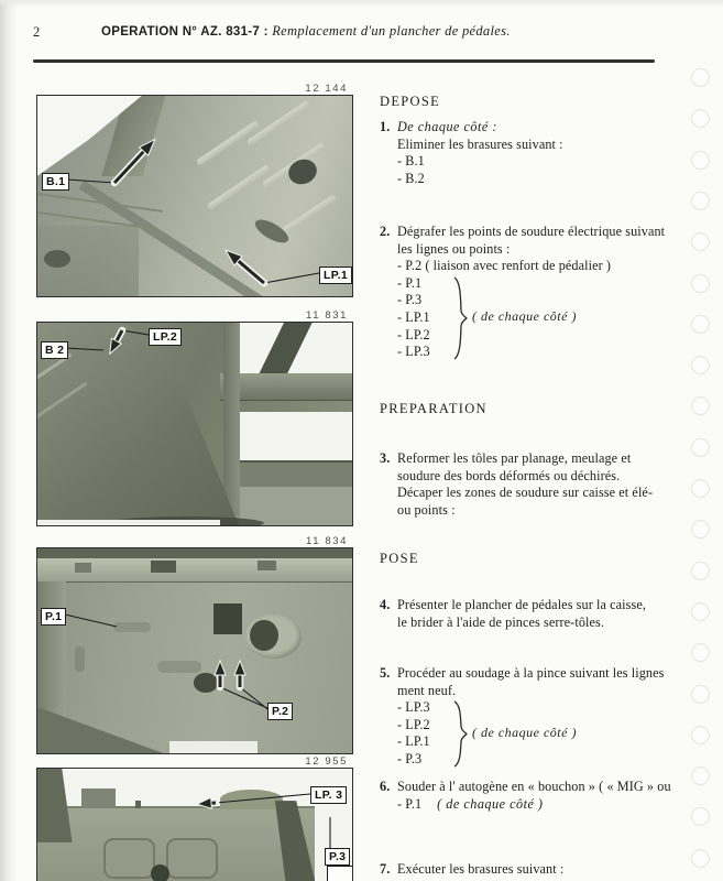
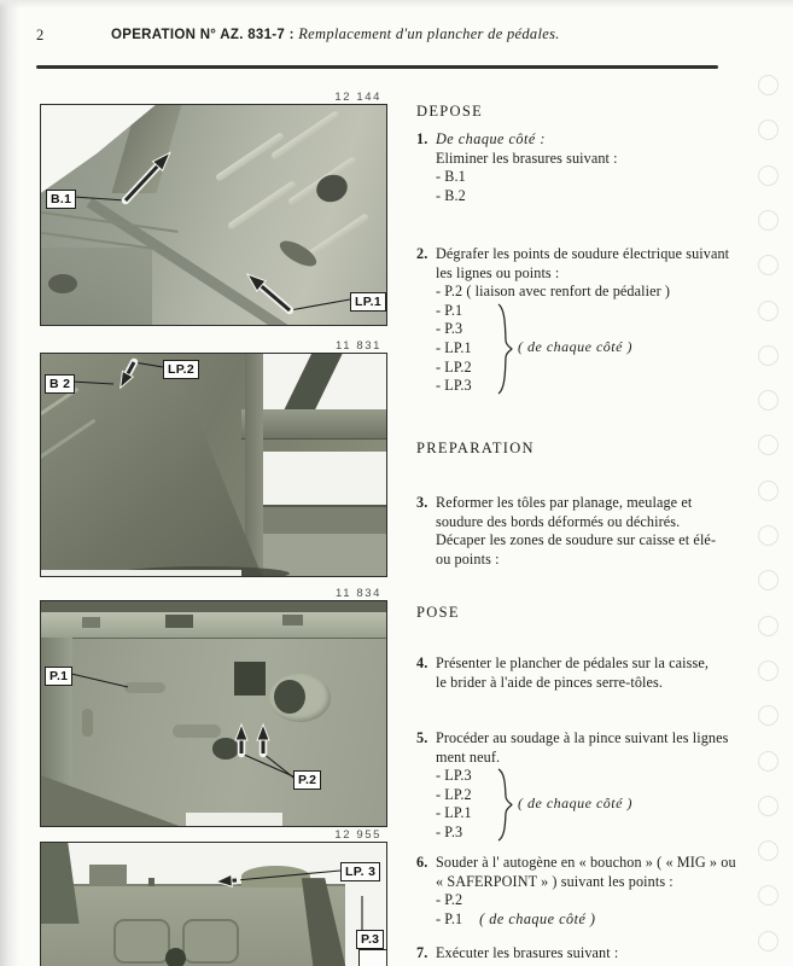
  2
  OPERATION N° AZ. 831-7 : Remplacement d'un plancher de pédales.
  12 144
  B.1
  LP.1
  11 831
  B 2
  LP.2
  11 834
  P.1
  P.2
  12 955
  LP. 3
  P.3
  DEPOSE
  1.
  De chaque côté :
  Eliminer les brasures suivant :
  - B.1
  - B.2
  2.
  Dégrafer les points de soudure électrique suivant
  les lignes ou points :
  - P.2 ( liaison avec renfort de pédalier )
  - P.1
  - P.3
  - LP.1
  - LP.2
  - LP.3
  ( de chaque côté )
  PREPARATION
  3.
  Reformer les tôles par planage, meulage et
  soudure des bords déformés ou déchirés.
  Décaper les zones de soudure sur caisse et élé-
  ou points :
  POSE
  4.
  Présenter le plancher de pédales sur la caisse,
  le brider à l'aide de pinces serre-tôles.
  5.
  Procéder au soudage à la pince suivant les lignes
  ment neuf.
  - LP.3
  - LP.2
  - LP.1
  - P.3
  ( de chaque côté )
  6.
  Souder à l' autogène en « bouchon » ( « MIG » ou
+ « SAFERPOINT » ) suivant les points :
+ - P.2
  - P.1 ( de chaque côté )
  7.
  Exécuter les brasures suivant :
